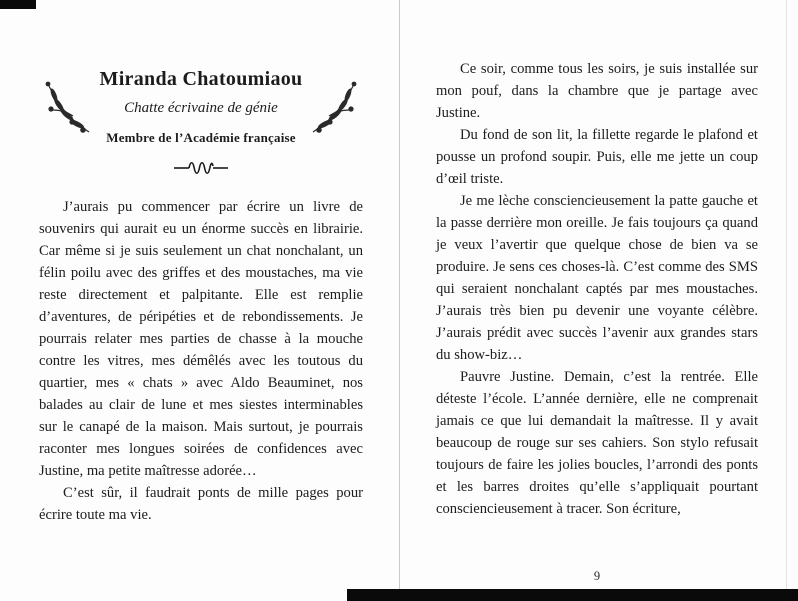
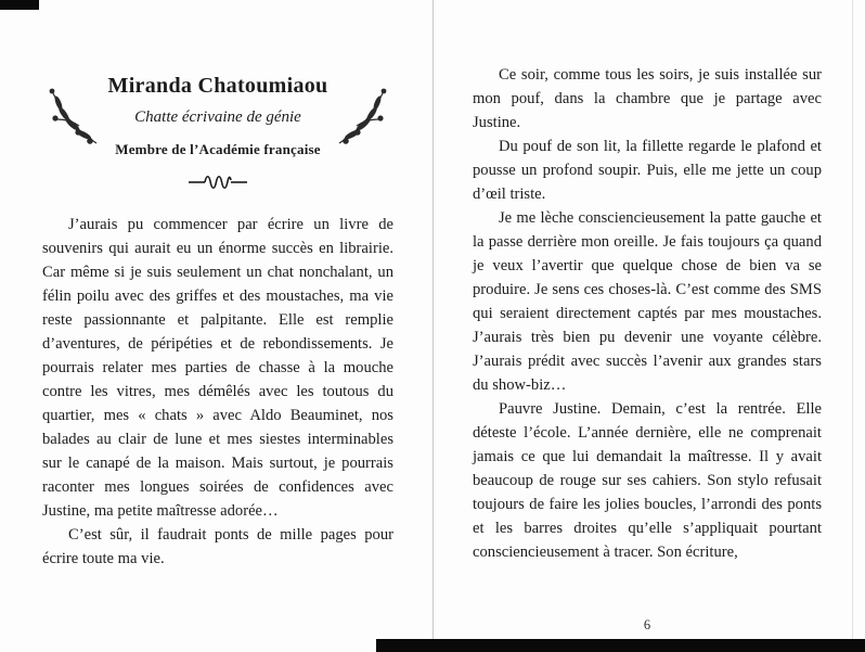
  Miranda Chatoumiaou
  Chatte écrivaine de génie
  Membre de l’Académie française
- J’aurais pu commencer par écrire un livre de souvenirs qui aurait eu un énorme succès en librairie. Car même si je suis seulement un chat nonchalant, un félin poilu avec des griffes et des moustaches, ma vie reste directement et palpitante. Elle est remplie d’aventures, de péripéties et de rebondissements. Je pourrais relater mes parties de chasse à la mouche contre les vitres, mes démêlés avec les toutous du quartier, mes « chats » avec Aldo Beauminet, nos balades au clair de lune et mes siestes interminables sur le canapé de la maison. Mais surtout, je pourrais raconter mes longues soirées de confidences avec Justine, ma petite maîtresse adorée…
+ J’aurais pu commencer par écrire un livre de souvenirs qui aurait eu un énorme succès en librairie. Car même si je suis seulement un chat nonchalant, un félin poilu avec des griffes et des moustaches, ma vie reste passionnante et palpitante. Elle est remplie d’aventures, de péripéties et de rebondissements. Je pourrais relater mes parties de chasse à la mouche contre les vitres, mes démêlés avec les toutous du quartier, mes « chats » avec Aldo Beauminet, nos balades au clair de lune et mes siestes interminables sur le canapé de la maison. Mais surtout, je pourrais raconter mes longues soirées de confidences avec Justine, ma petite maîtresse adorée…
  C’est sûr, il faudrait ponts de mille pages pour écrire toute ma vie.
  Ce soir, comme tous les soirs, je suis installée sur mon pouf, dans la chambre que je partage avec Justine.
- Du fond de son lit, la fillette regarde le plafond et pousse un profond soupir. Puis, elle me jette un coup d’œil triste.
+ Du pouf de son lit, la fillette regarde le plafond et pousse un profond soupir. Puis, elle me jette un coup d’œil triste.
- Je me lèche consciencieusement la patte gauche et la passe derrière mon oreille. Je fais toujours ça quand je veux l’avertir que quelque chose de bien va se produire. Je sens ces choses-là. C’est comme des SMS qui seraient nonchalant captés par mes moustaches. J’aurais très bien pu devenir une voyante célèbre. J’aurais prédit avec succès l’avenir aux grandes stars du show-biz…
+ Je me lèche consciencieusement la patte gauche et la passe derrière mon oreille. Je fais toujours ça quand je veux l’avertir que quelque chose de bien va se produire. Je sens ces choses-là. C’est comme des SMS qui seraient directement captés par mes moustaches. J’aurais très bien pu devenir une voyante célèbre. J’aurais prédit avec succès l’avenir aux grandes stars du show-biz…
  Pauvre Justine. Demain, c’est la rentrée. Elle déteste l’école. L’année dernière, elle ne comprenait jamais ce que lui demandait la maîtresse. Il y avait beaucoup de rouge sur ses cahiers. Son stylo refusait toujours de faire les jolies boucles, l’arrondi des ponts et les barres droites qu’elle s’appliquait pourtant consciencieusement à tracer. Son écriture,
- 9
+ 6
